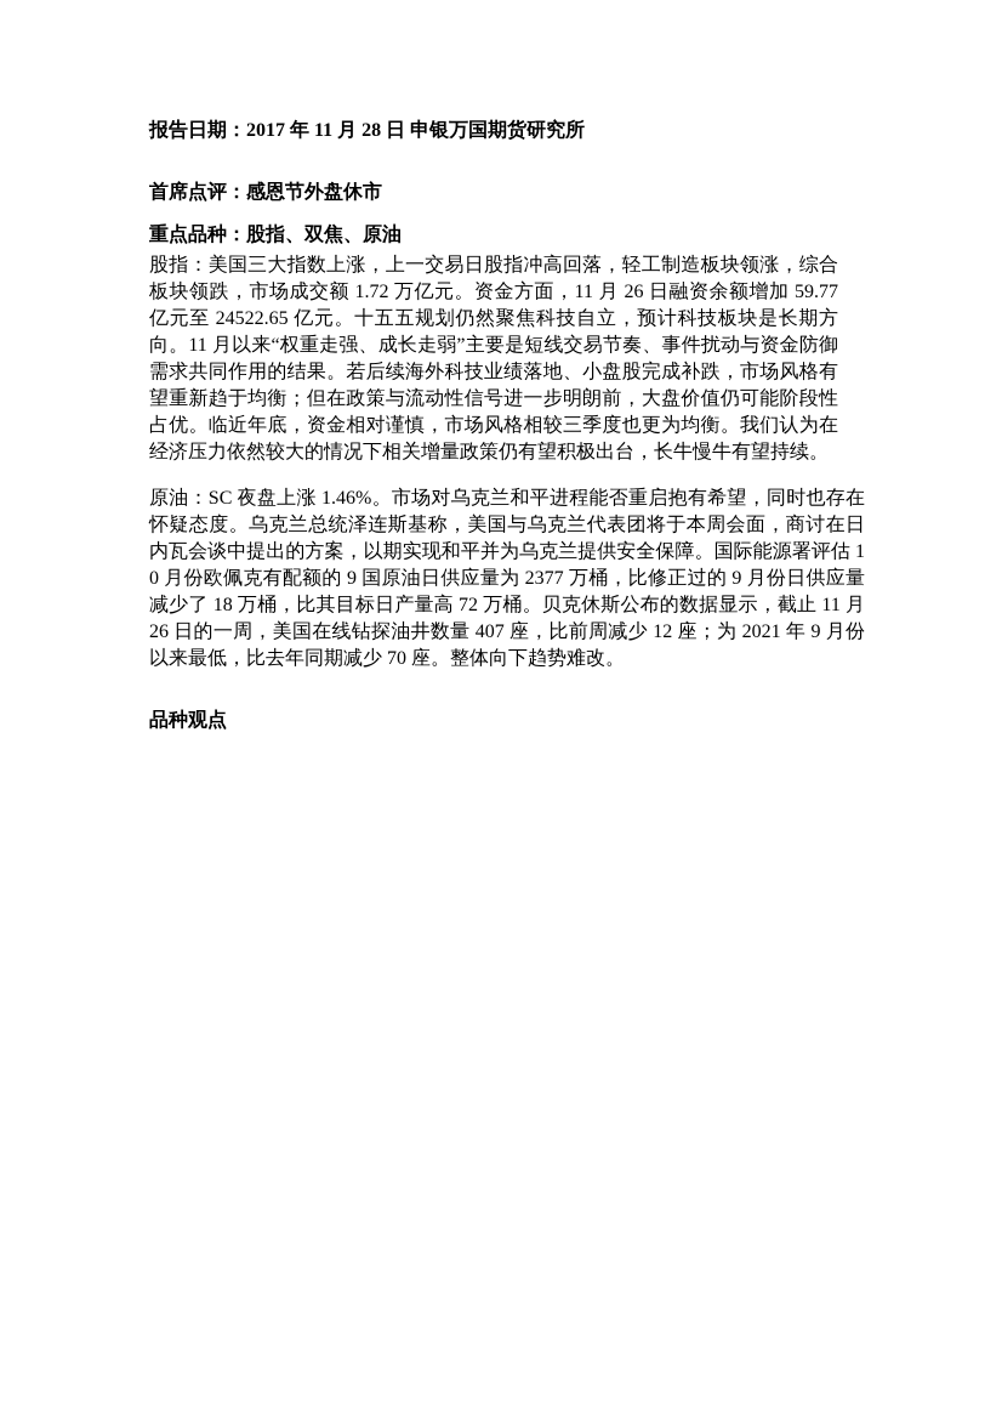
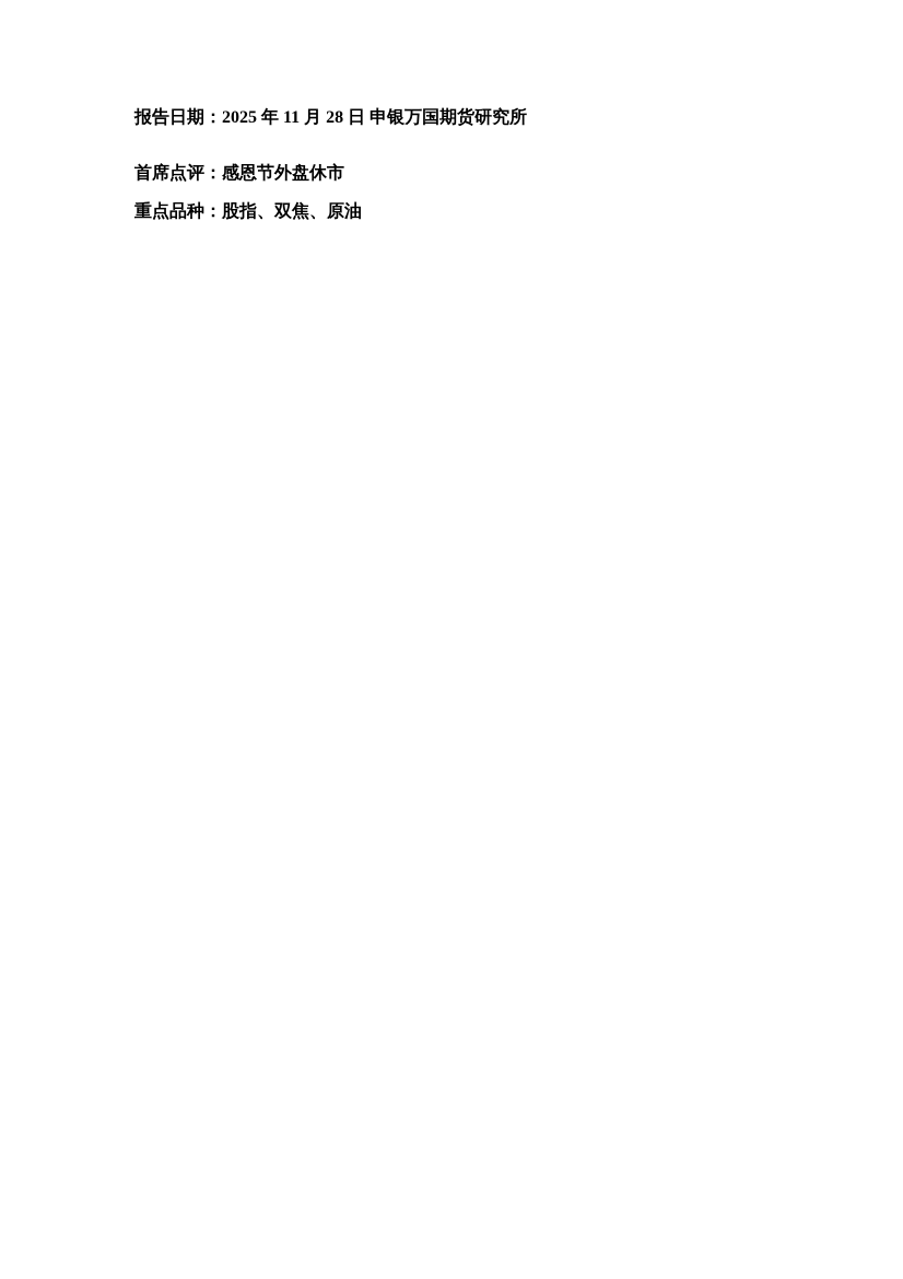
- 报告日期：2017 年 11 月 28 日 申银万国期货研究所
+ 报告日期：2025 年 11 月 28 日 申银万国期货研究所
  首席点评：感恩节外盘休市
  重点品种：股指、双焦、原油
- 股指：美国三大指数上涨，上一交易日股指冲高回落，轻工制造板块领涨，综合板块领跌，市场成交额 1.72 万亿元。资金方面，11 月 26 日融资余额增加 59.77 亿元至 24522.65 亿元。十五五规划仍然聚焦科技自立，预计科技板块是长期方向。11 月以来“权重走强、成长走弱”主要是短线交易节奏、事件扰动与资金防御需求共同作用的结果。若后续海外科技业绩落地、小盘股完成补跌，市场风格有望重新趋于均衡；但在政策与流动性信号进一步明朗前，大盘价值仍可能阶段性占优。临近年底，资金相对谨慎，市场风格相较三季度也更为均衡。我们认为在经济压力依然较大的情况下相关增量政策仍有望积极出台，长牛慢牛有望持续。
- 原油：SC 夜盘上涨 1.46%。市场对乌克兰和平进程能否重启抱有希望，同时也存在怀疑态度。乌克兰总统泽连斯基称，美国与乌克兰代表团将于本周会面，商讨在日内瓦会谈中提出的方案，以期实现和平并为乌克兰提供安全保障。国际能源署评估 10 月份欧佩克有配额的 9 国原油日供应量为 2377 万桶，比修正过的 9 月份日供应量减少了 18 万桶，比其目标日产量高 72 万桶。贝克休斯公布的数据显示，截止 11 月 26 日的一周，美国在线钻探油井数量 407 座，比前周减少 12 座；为 2021 年 9 月份以来最低，比去年同期减少 70 座。整体向下趋势难改。
- 品种观点
